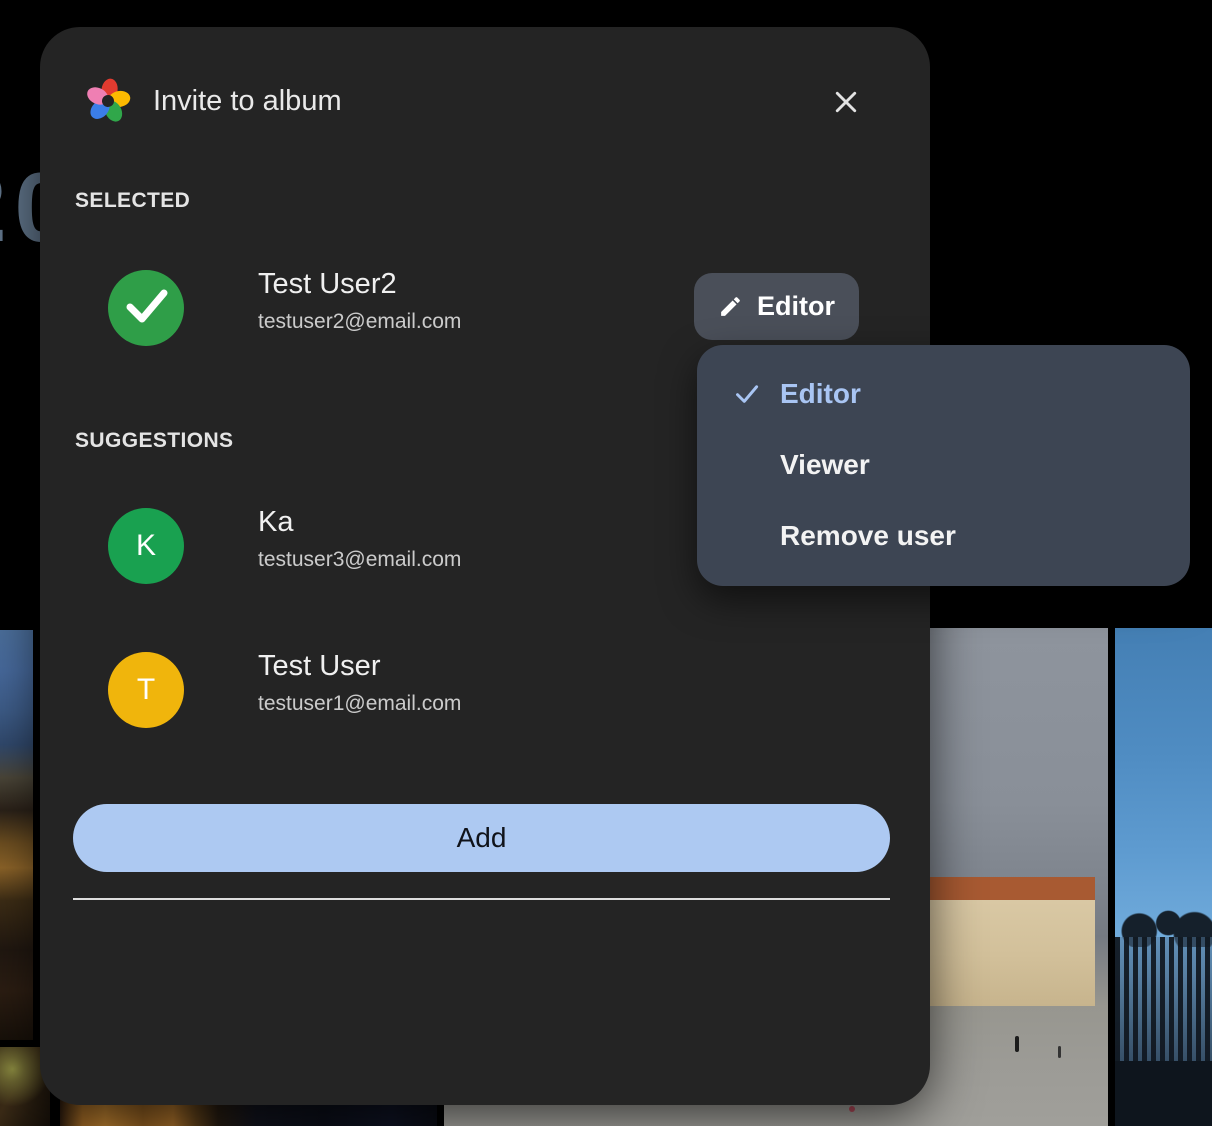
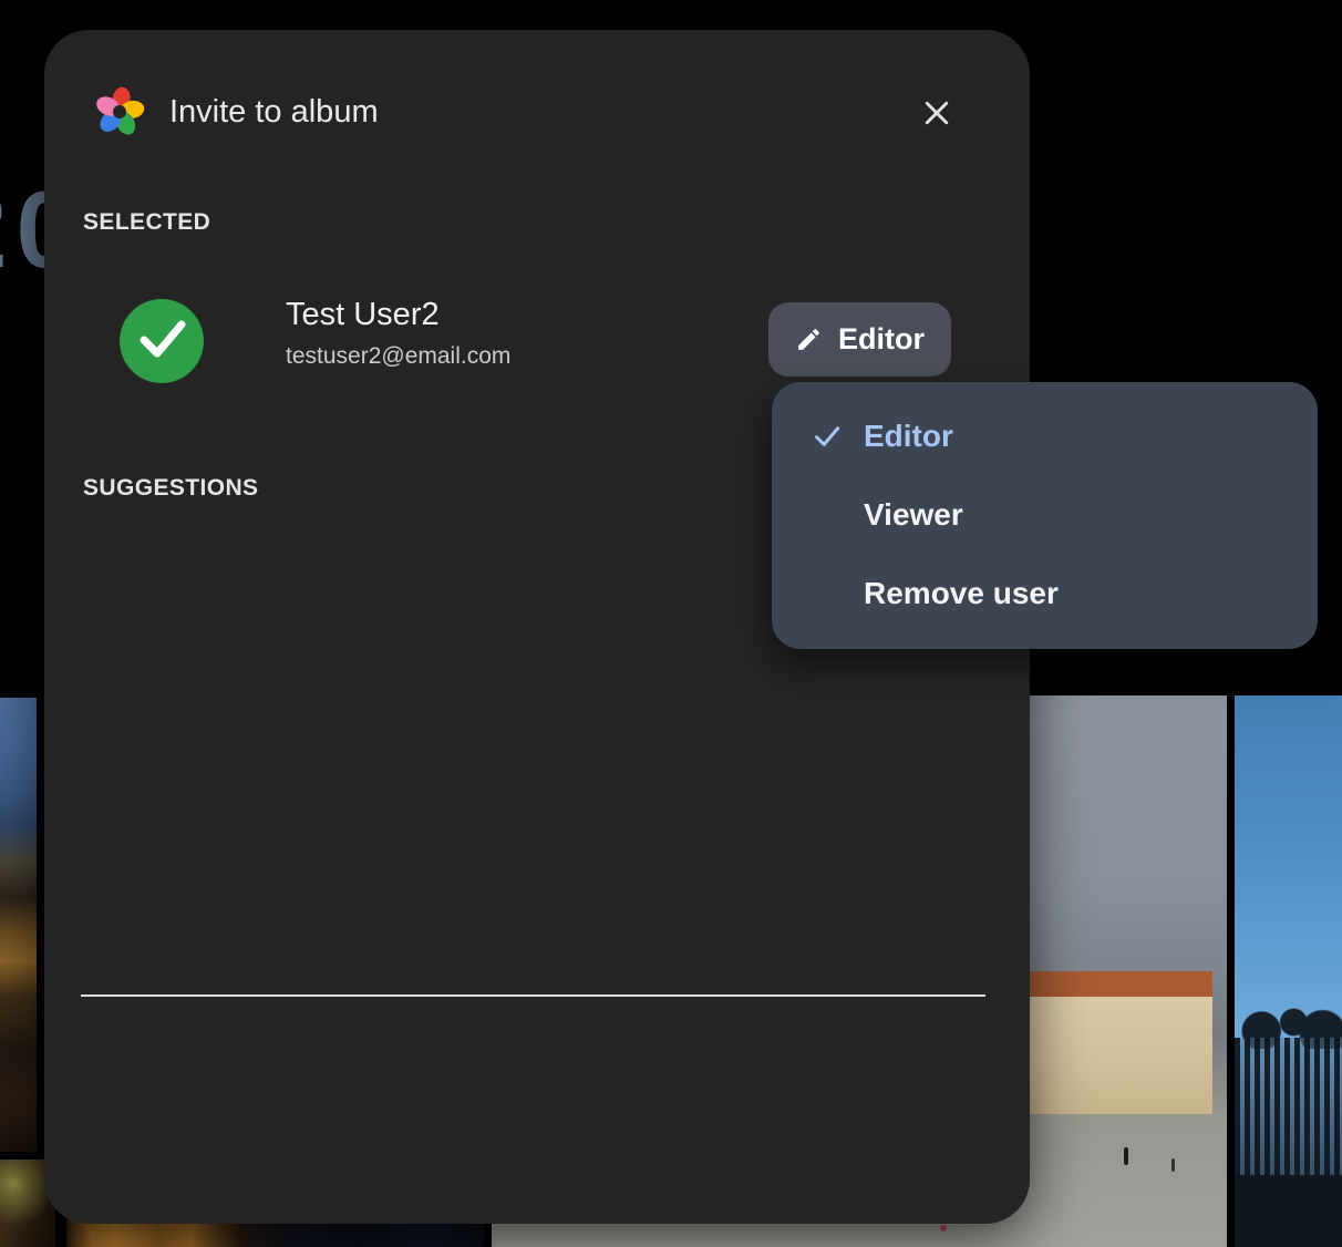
  Invite to album
  SELECTED
  Test User2
  testuser2@email.com
  Editor
  SUGGESTIONS
- K
- Ka
- testuser3@email.com
- T
- Test User
- testuser1@email.com
- Add
  Editor
  Viewer
  Remove user
